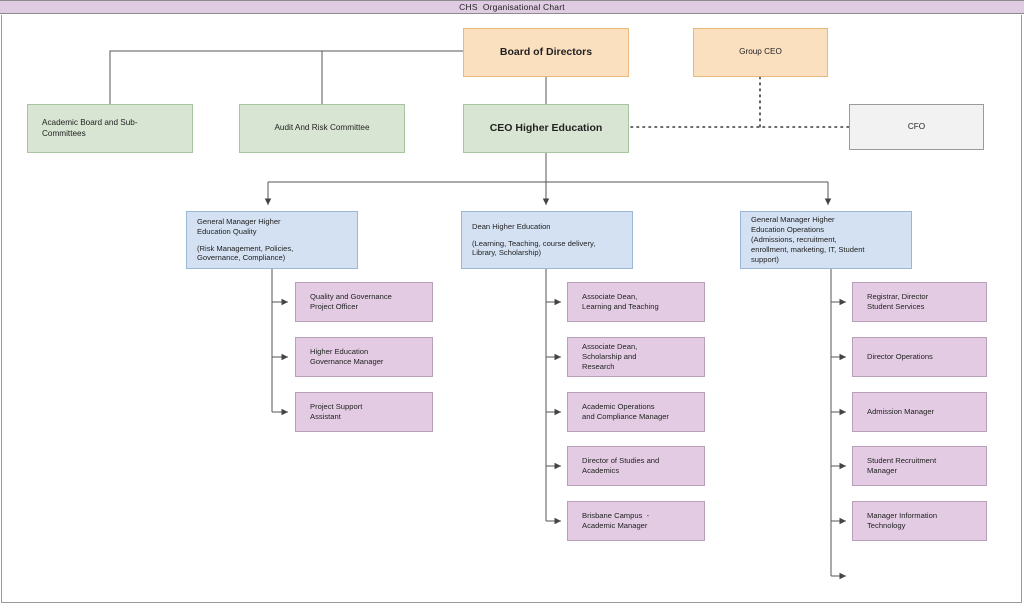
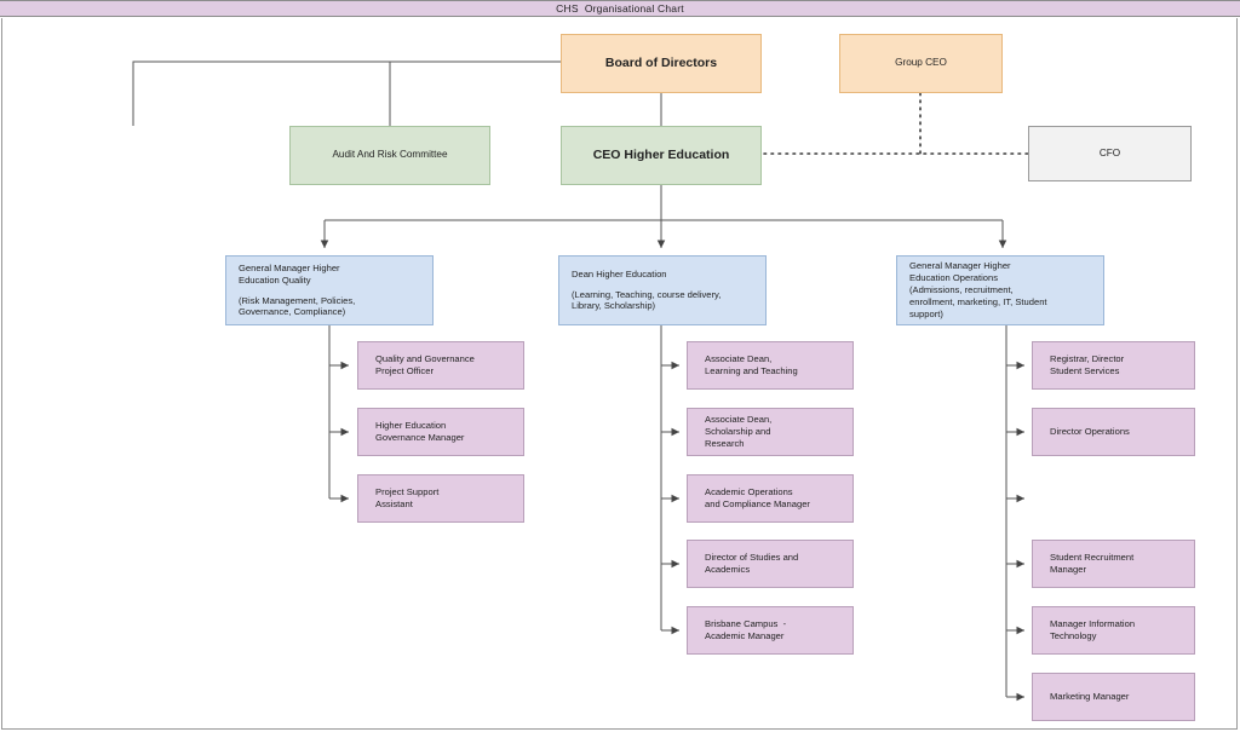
  CHS Organisational Chart
  Board of Directors
  Group CEO
- Academic Board and Sub-
- Committees
  Audit And Risk Committee
  CEO Higher Education
  CFO
  General Manager Higher
  Education Quality
  (Risk Management, Policies,
  Governance, Compliance)
  Dean Higher Education
  (Learning, Teaching, course delivery,
  Library, Scholarship)
  General Manager Higher
  Education Operations
  (Admissions, recruitment,
  enrollment, marketing, IT, Student
  support)
  Quality and Governance
  Project Officer
  Higher Education
  Governance Manager
  Project Support
  Assistant
  Associate Dean,
  Learning and Teaching
  Associate Dean,
  Scholarship and
  Research
  Academic Operations
  and Compliance Manager
  Director of Studies and
  Academics
  Brisbane Campus -
  Academic Manager
  Registrar, Director
  Student Services
  Director Operations
- Admission Manager
  Student Recruitment
  Manager
  Manager Information
  Technology
+ Marketing Manager
